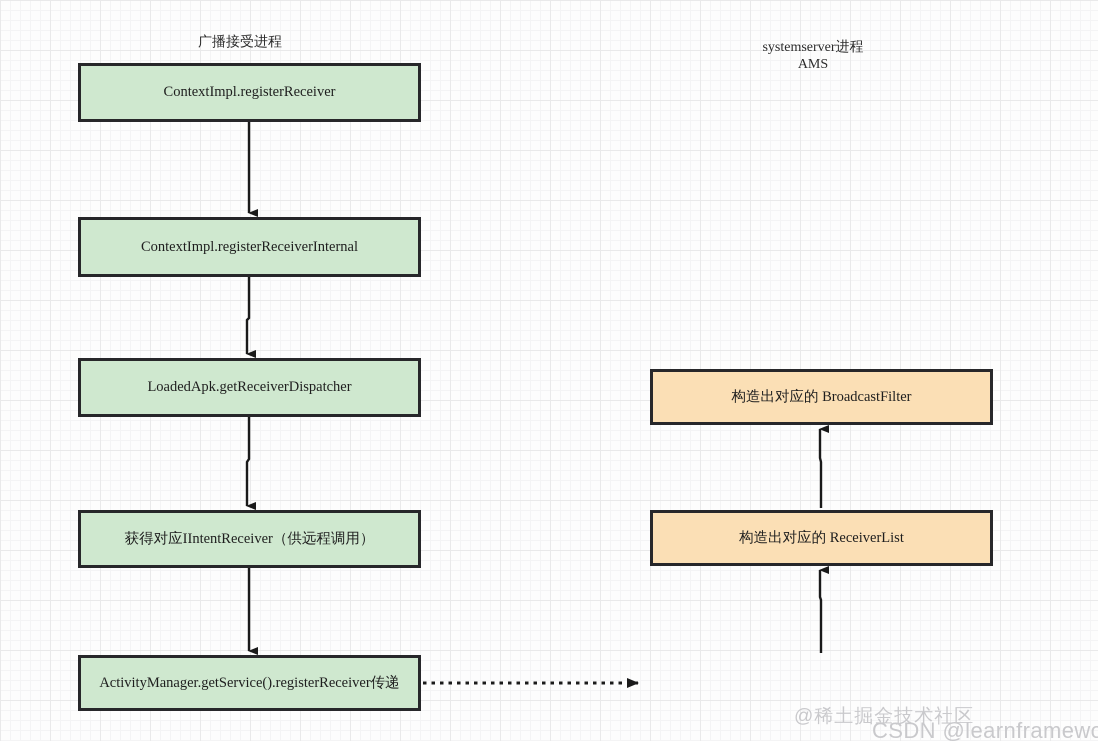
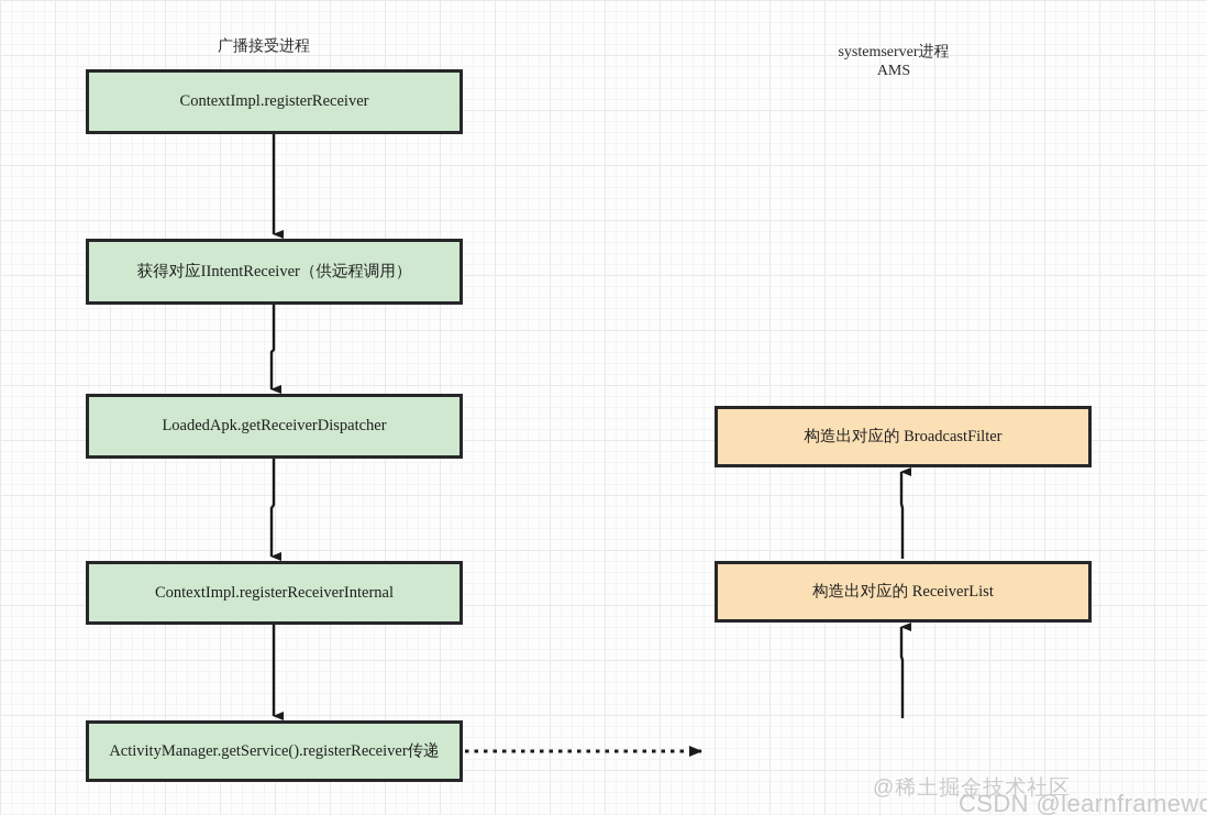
  广播接受进程
  systemserver进程
  AMS
  ContextImpl.registerReceiver
- ContextImpl.registerReceiverInternal
+ 获得对应IIntentReceiver（供远程调用）
  LoadedApk.getReceiverDispatcher
- 获得对应IIntentReceiver（供远程调用）
+ ContextImpl.registerReceiverInternal
  ActivityManager.getService().registerReceiver传递
  构造出对应的 BroadcastFilter
  构造出对应的 ReceiverList
  @稀土掘金技术社区
  CSDN @learnframewo
